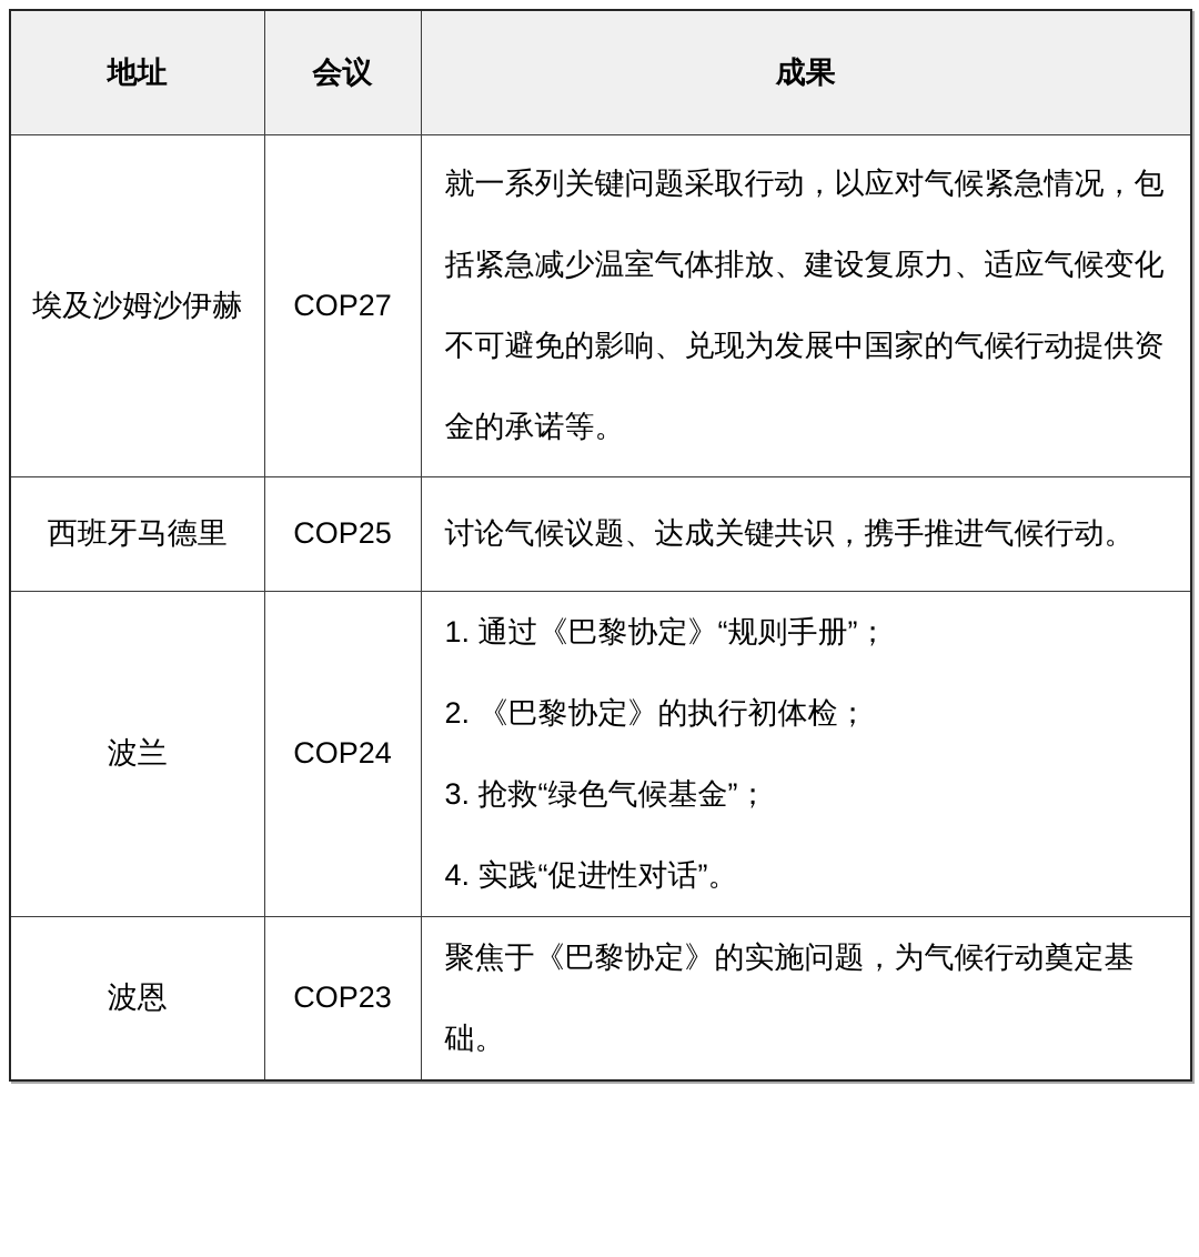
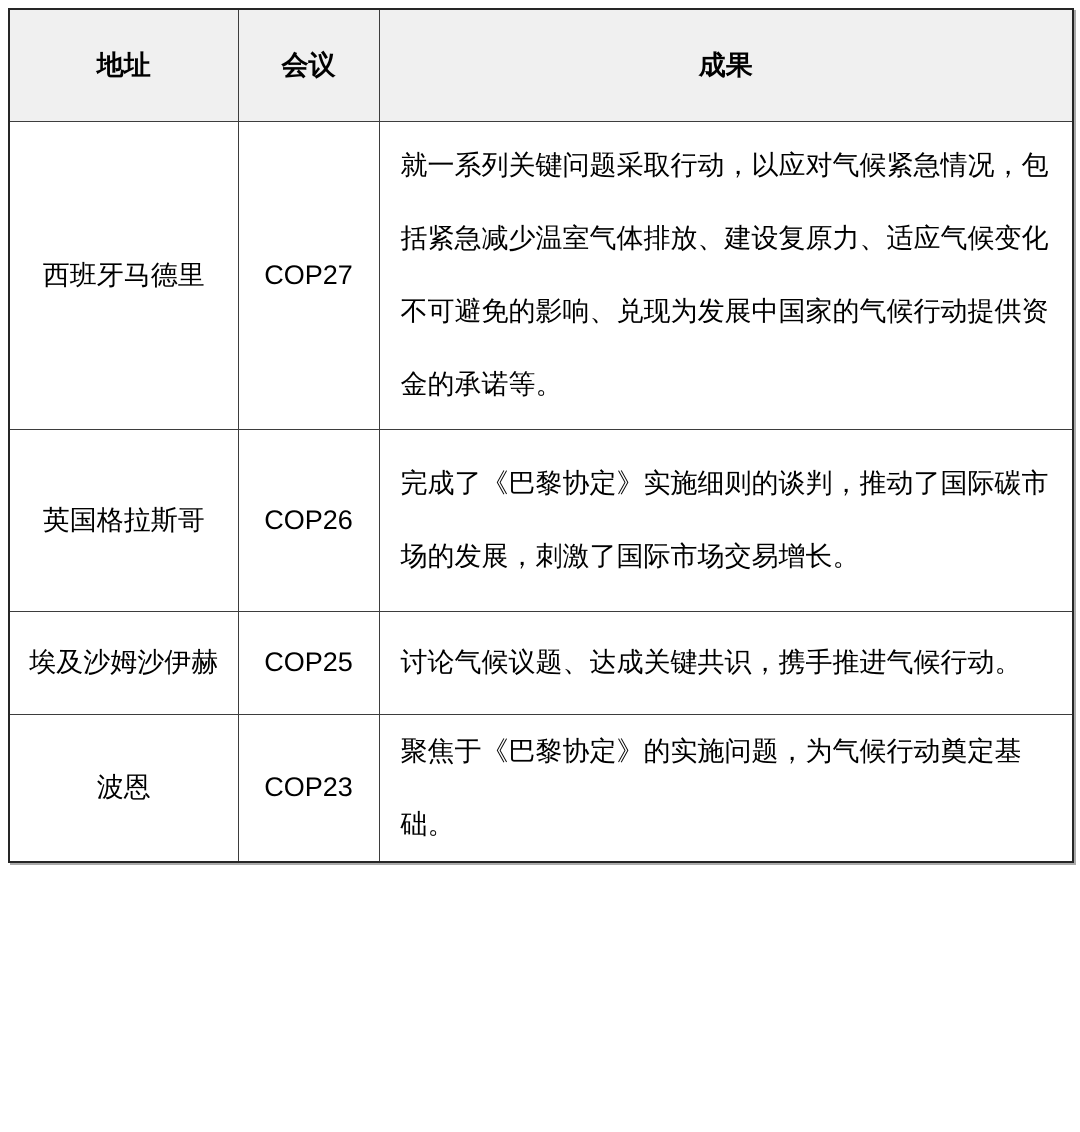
  地址	会议	成果
- 埃及沙姆沙伊赫	COP27	就一系列关键问题采取行动，以应对气候紧急情况，包括紧急减少温室气体排放、建设复原力、适应气候变化不可避免的影响、兑现为发展中国家的气候行动提供资金的承诺等。
+ 西班牙马德里	COP27	就一系列关键问题采取行动，以应对气候紧急情况，包括紧急减少温室气体排放、建设复原力、适应气候变化不可避免的影响、兑现为发展中国家的气候行动提供资金的承诺等。
+ 英国格拉斯哥	COP26	完成了《巴黎协定》实施细则的谈判，推动了国际碳市场的发展，刺激了国际市场交易增长。
- 西班牙马德里	COP25	讨论气候议题、达成关键共识，携手推进气候行动。
+ 埃及沙姆沙伊赫	COP25	讨论气候议题、达成关键共识，携手推进气候行动。
- 波兰	COP24	1. 通过《巴黎协定》“规则手册”； 2. 《巴黎协定》的执行初体检； 3. 抢救“绿色气候基金”； 4. 实践“促进性对话”。
  波恩	COP23	聚焦于《巴黎协定》的实施问题，为气候行动奠定基础。
